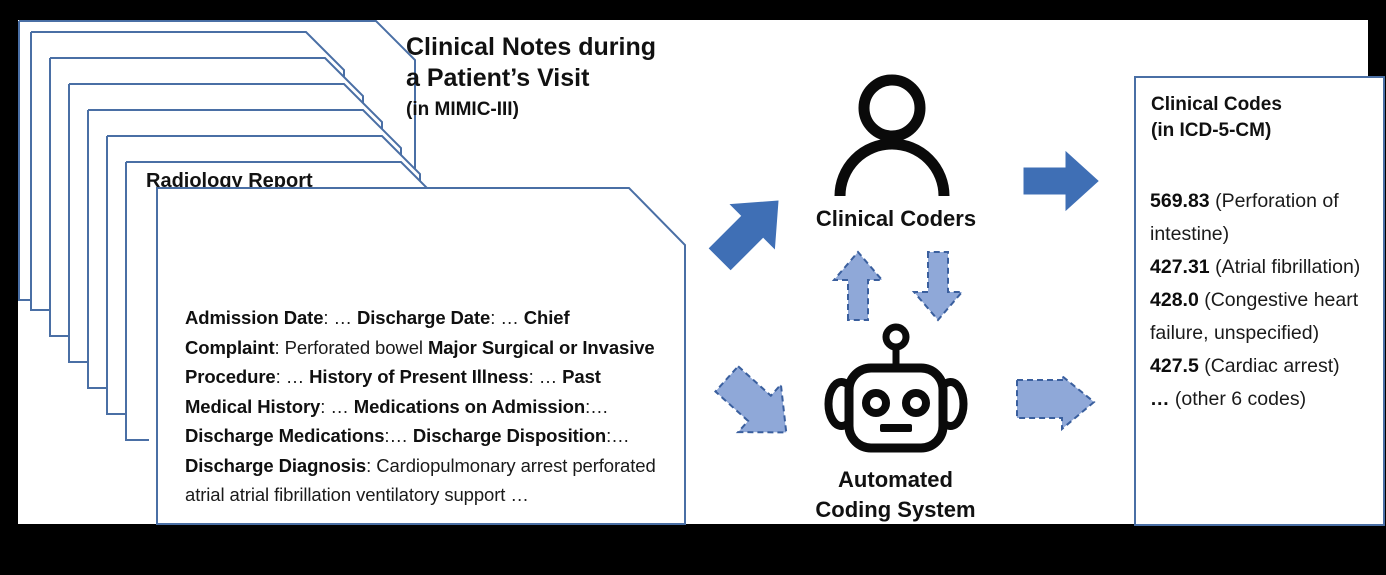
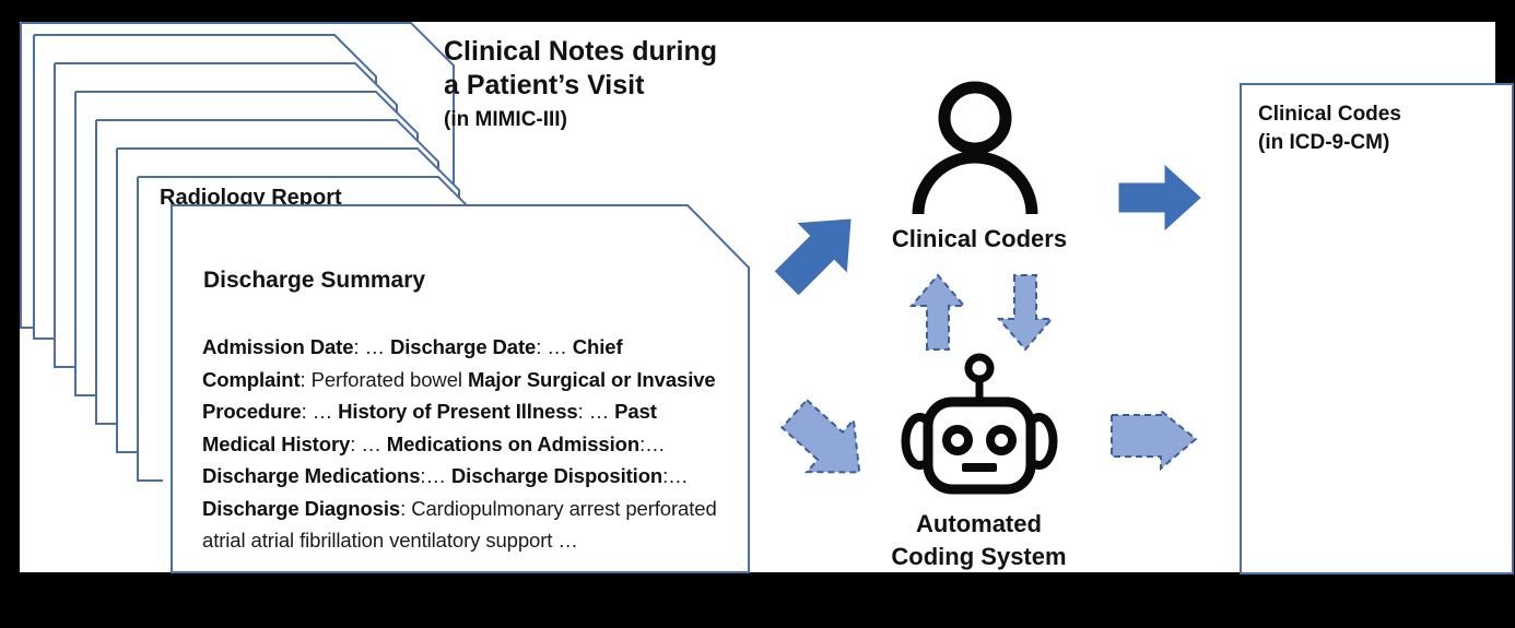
  Radiology Report
+ Discharge Summary
  Admission Date: … Discharge Date: … Chief Complaint: Perforated bowel Major Surgical or Invasive Procedure: … History of Present Illness: … Past Medical History: … Medications on Admission:… Discharge Medications:… Discharge Disposition:… Discharge Diagnosis: Cardiopulmonary arrest perforated atrial atrial fibrillation ventilatory support …
  Clinical Notes during
  a Patient’s Visit
  (in MIMIC-III)
  Clinical Coders
  Automated
  Coding System
  Clinical Codes
- (in ICD-5-CM)
+ (in ICD-9-CM)
- 569.83 (Perforation of intestine)
- 427.31 (Atrial fibrillation)
- 428.0 (Congestive heart failure, unspecified)
- 427.5 (Cardiac arrest)
- … (other 6 codes)
